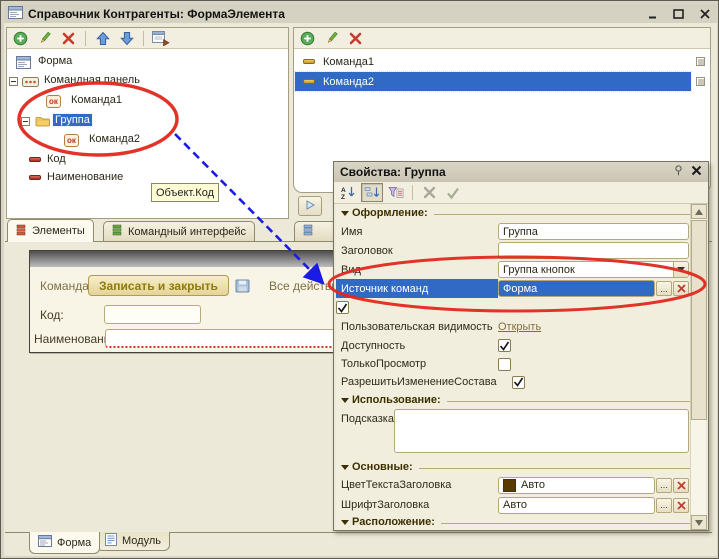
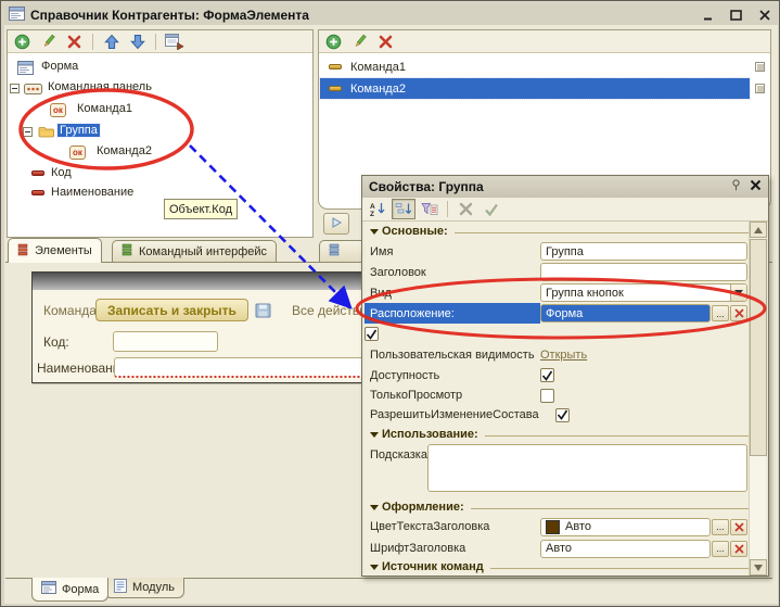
  Справочник Контрагенты: ФормаЭлемента
  Форма
  Командная панель
  ок
  Команда1
  Группа
  ок
  Команда2
  Код
  Наименование
  Объект.Код
  Команда1
  Команда2
  Элементы
  Командный интерфейс
  Команда
  Записать и закрыть
  Все дейст
  Код:
  Наименован
  Форма
  Модуль
  Свойства: Группа
- Оформление:
+ Основные:
  Имя
  Группа
  Заголовок
  Группа кнопок
- Источник команд
+ Расположение:
  Форма
  ...
  Пользовательская видимость
  Открыть
  Доступность
  ТолькоПросмотр
  РазрешитьИзменениеСостава
  Использование:
  Подсказка
- Основные:
+ Оформление:
  ЦветТекстаЗаголовка
  Авто
  ...
  ШрифтЗаголовка
  Авто
  ...
- Расположение:
+ Источник команд
